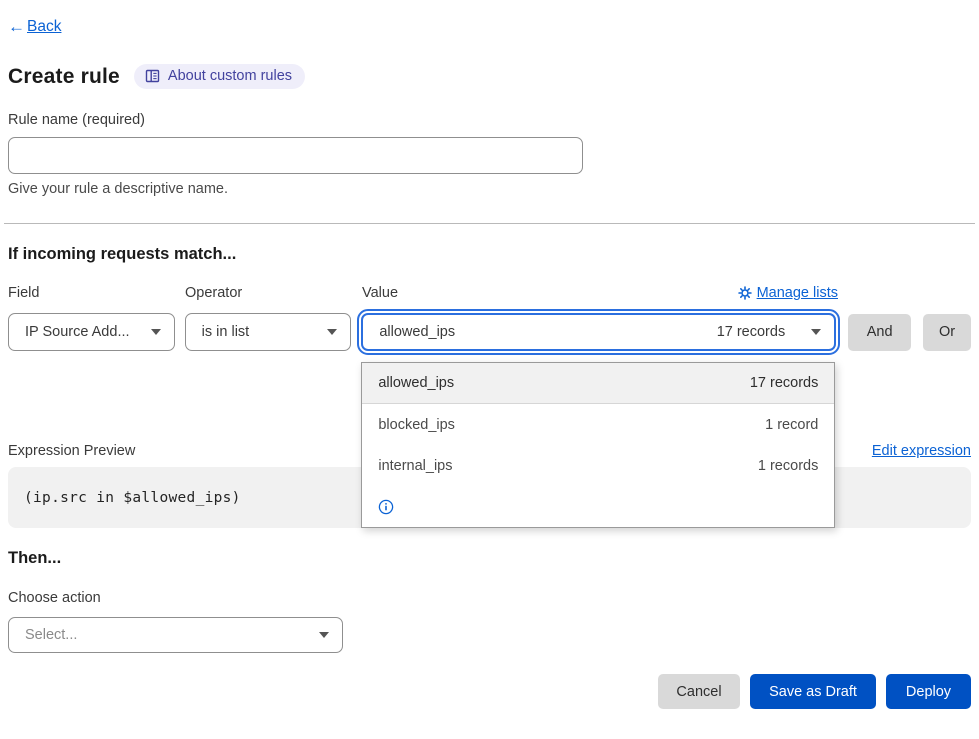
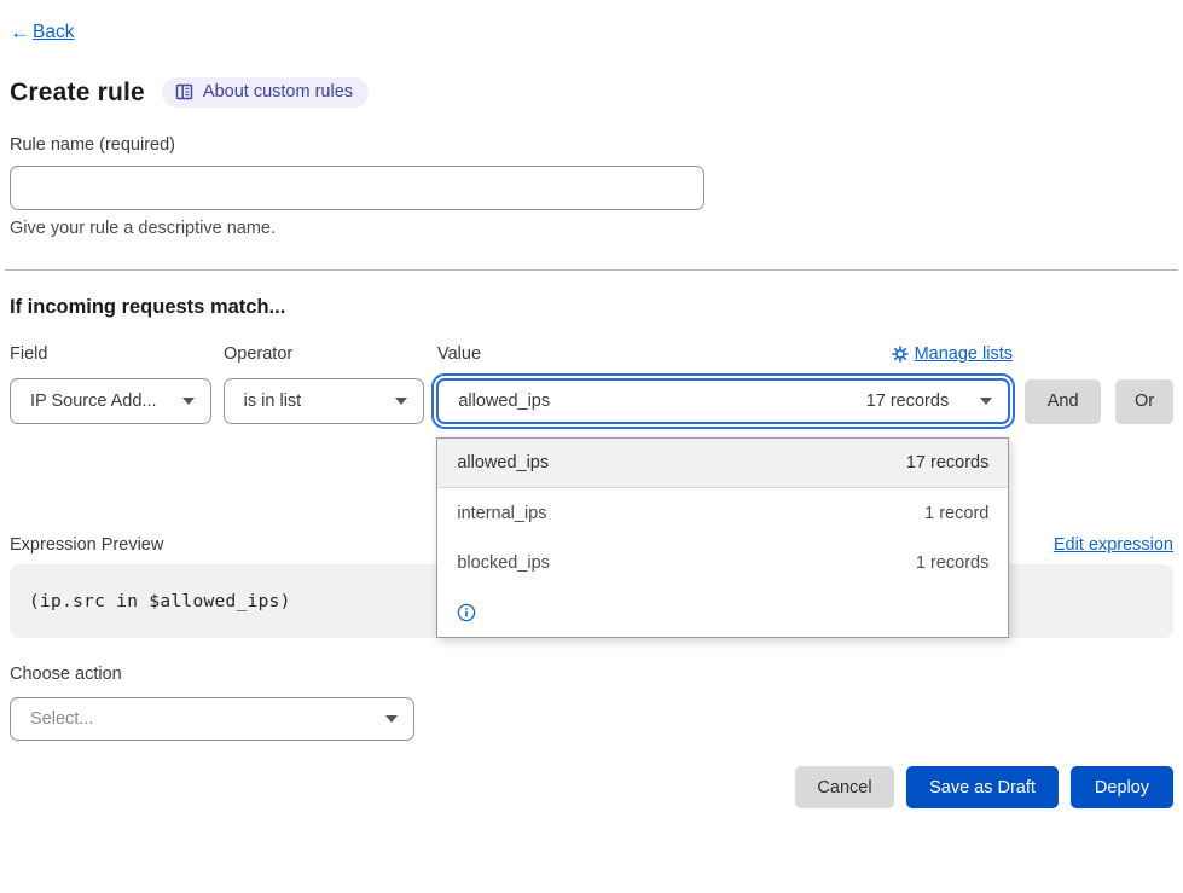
  ←
  Back
  Create rule
  About custom rules
  Rule name (required)
  Give your rule a descriptive name.
  If incoming requests match...
  Field
  Operator
  Value
  Manage lists
  IP Source Add...
  is in list
  allowed_ips
  17 records
  allowed_ips
  17 records
- blocked_ips
+ internal_ips
  1 record
- internal_ips
+ blocked_ips
  1 records
  And
  Or
  Expression Preview
  Edit expression
  (ip.src in $allowed_ips)
- Then...
  Choose action
  Select...
  Cancel
  Save as Draft
  Deploy
